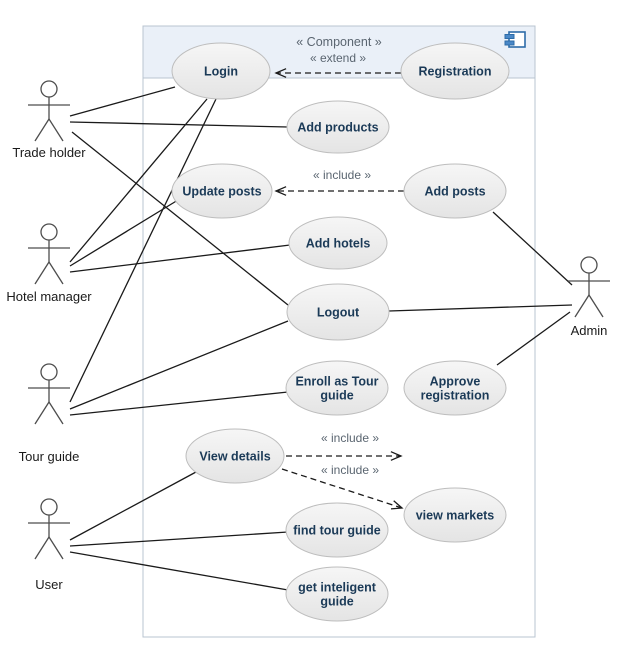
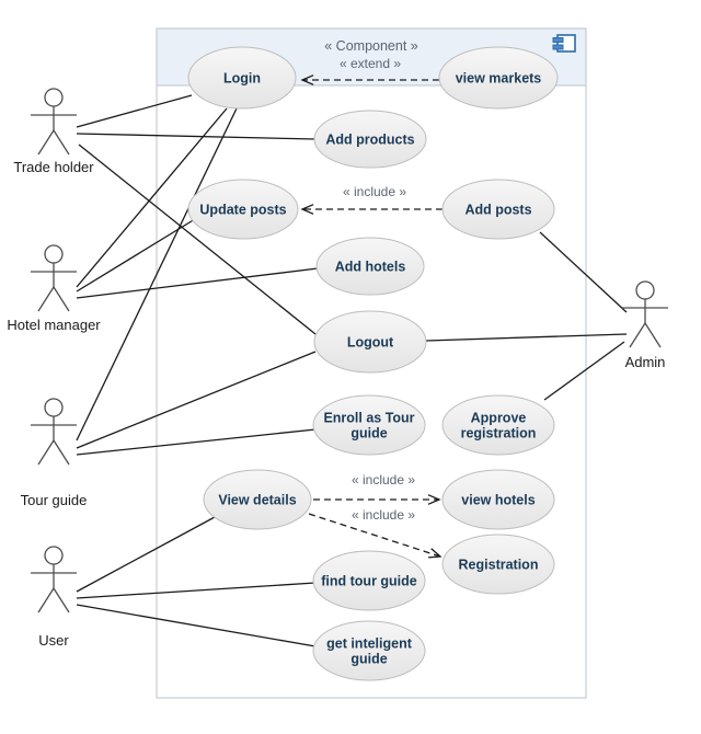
  « Component »
  « extend »
  « include »
  « include »
  « include »
  Login
- Registration
+ view markets
  Add products
  Update posts
  Add posts
  Add hotels
  Logout
  Enroll as Tour
  guide
  Approve
  registration
  View details
+ view hotels
- view markets
+ Registration
  find tour guide
  get inteligent
  guide
  Trade holder
  Hotel manager
  Tour guide
  User
  Admin
